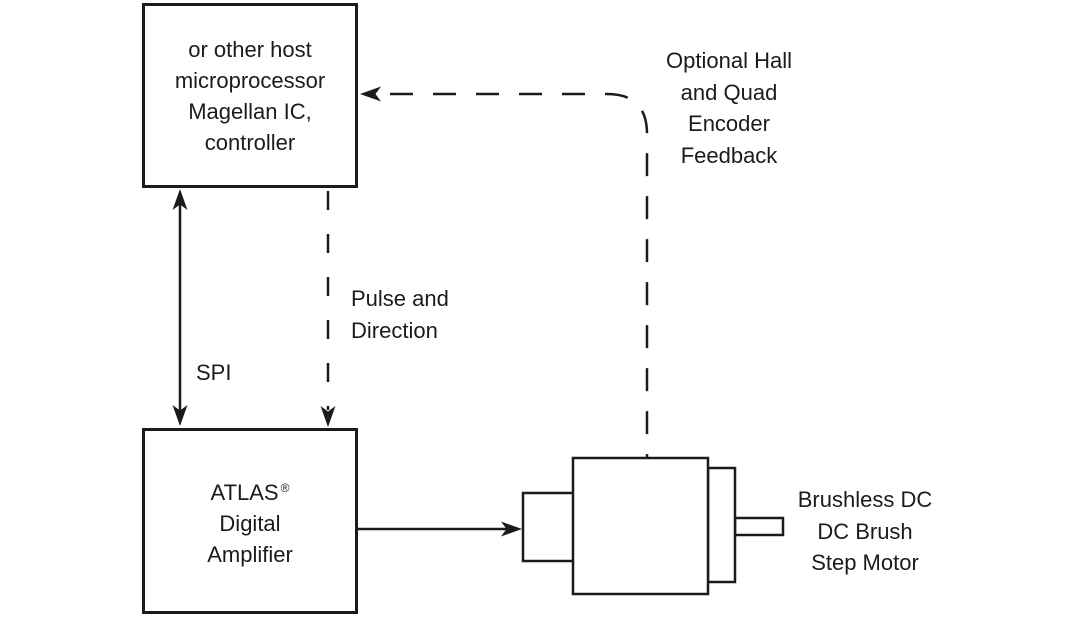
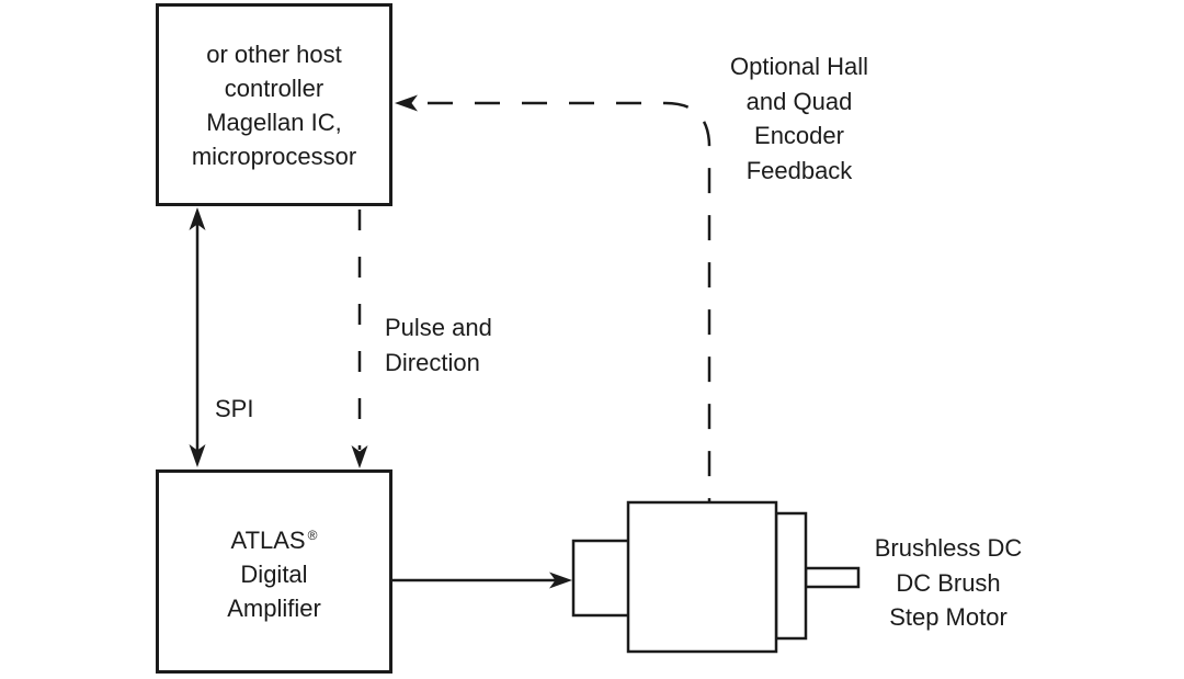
  or other host
- microprocessor
+ controller
  Magellan IC,
- controller
+ microprocessor
  ATLAS ®
  Digital
  Amplifier
  SPI
  Pulse and
  Direction
  Optional Hall
  and Quad
  Encoder
  Feedback
  Brushless DC
  DC Brush
  Step Motor
